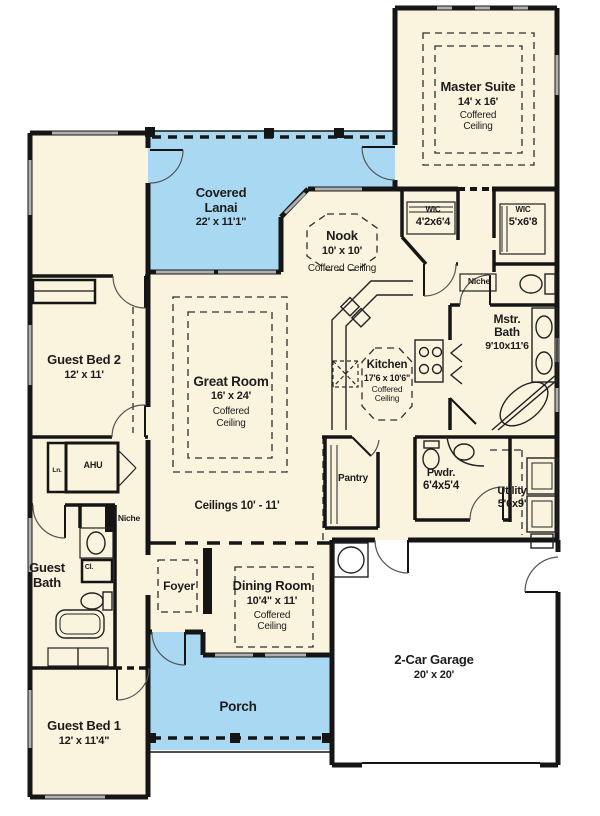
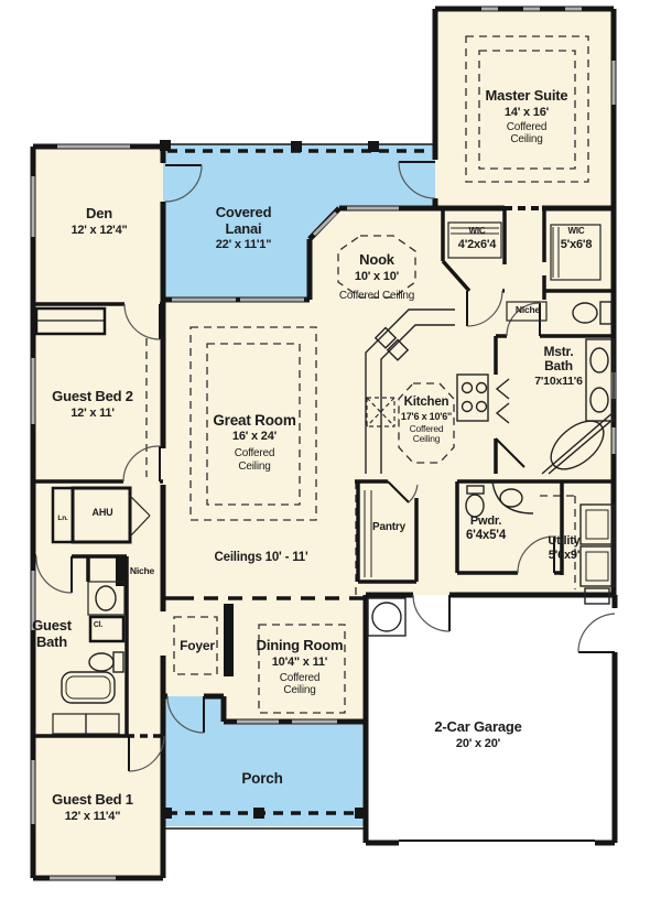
  Master Suite
  14' x 16'
  Coffered Ceiling
+ Den
+ 12' x 12'4"
  Covered Lanai
  22' x 11'1"
  Nook
  10' x 10'
  Coffered Ceiling
  WIC
  4'2x6'4
  WIC
  5'x6'8
  Niche
  Mstr. Bath
- 9'10x11'6
+ 7'10x11'6
  Guest Bed 2
  12' x 11'
  Great Room
  16' x 24'
  Coffered Ceiling
  Kitchen
  17'6 x 10'6"
  Coffered Ceiling
  Pantry
  Pwdr.
  6'4x5'4
  Utility
  5'6x9'
  AHU
  Niche
  Guest Bath
  Ceilings 10' - 11'
  Foyer
  Dining Room
  10'4" x 11'
  Coffered Ceiling
  Porch
  2-Car Garage
  20' x 20'
  Guest Bed 1
  12' x 11'4"
